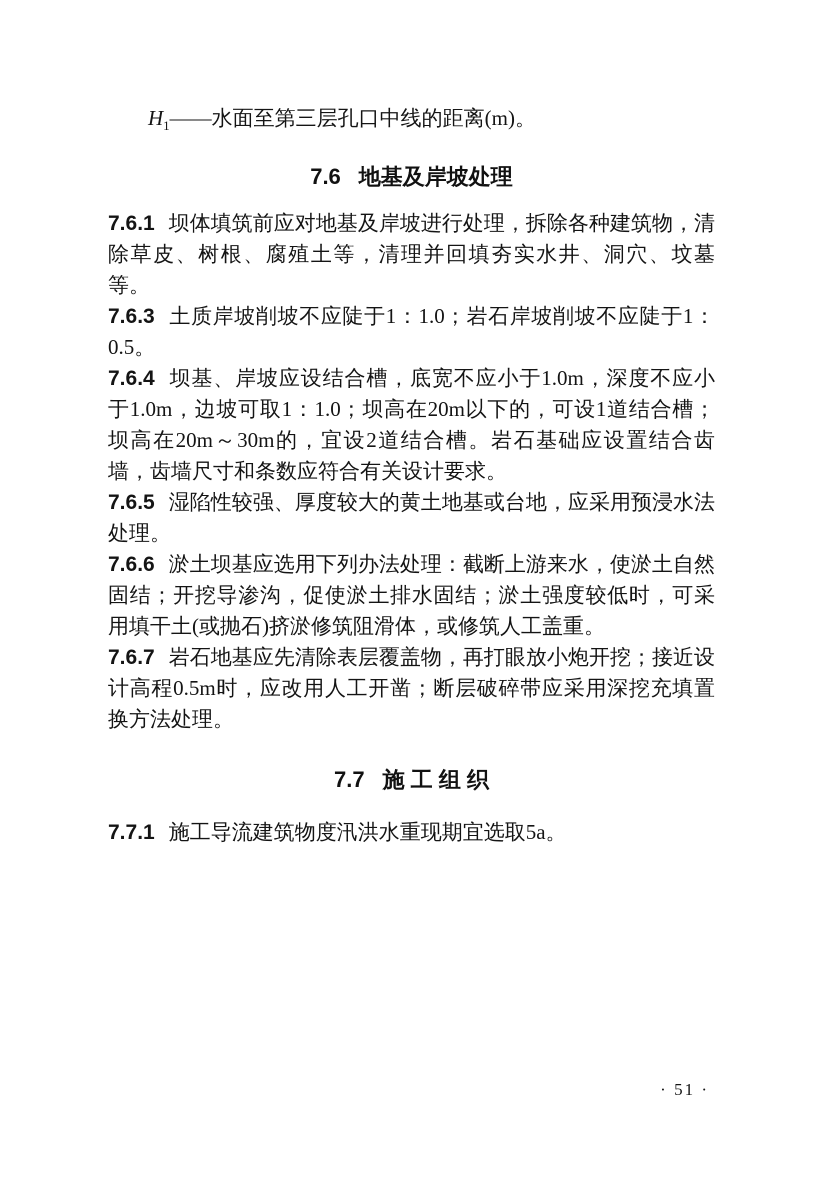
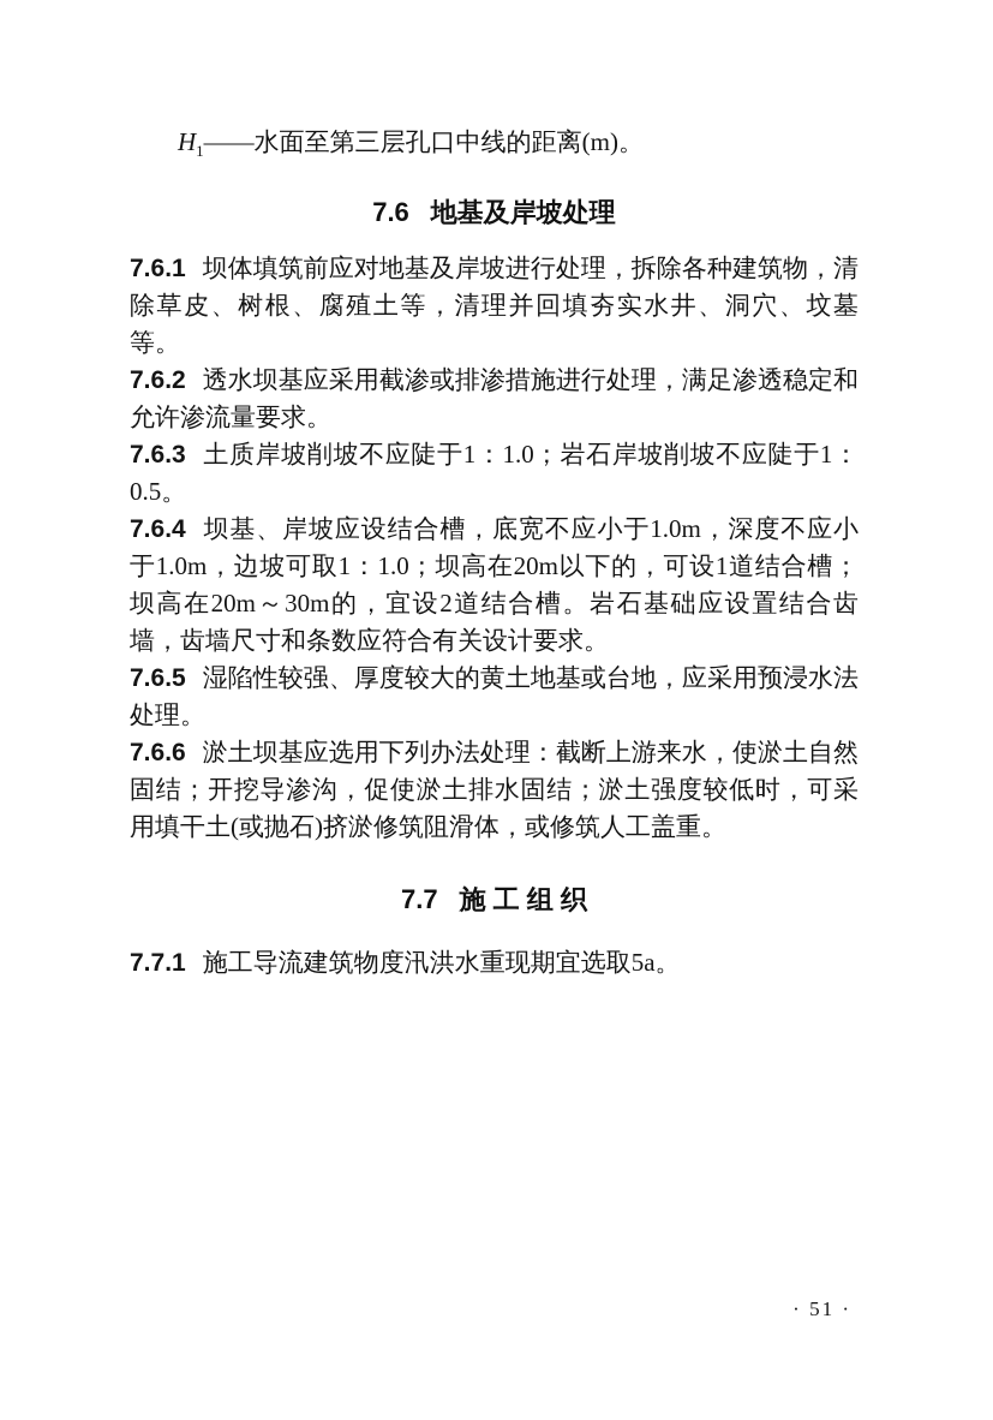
  H1——水面至第三层孔口中线的距离(m)。
  7.6 地基及岸坡处理
  7.6.1 坝体填筑前应对地基及岸坡进行处理，拆除各种建筑物，清除草皮、树根、腐殖土等，清理并回填夯实水井、洞穴、坟墓等。
+ 7.6.2 透水坝基应采用截渗或排渗措施进行处理，满足渗透稳定和允许渗流量要求。
  7.6.3 土质岸坡削坡不应陡于1：1.0；岩石岸坡削坡不应陡于1：0.5。
  7.6.4 坝基、岸坡应设结合槽，底宽不应小于1.0m，深度不应小于1.0m，边坡可取1：1.0；坝高在20m以下的，可设1道结合槽；坝高在20m～30m的，宜设2道结合槽。岩石基础应设置结合齿墙，齿墙尺寸和条数应符合有关设计要求。
  7.6.5 湿陷性较强、厚度较大的黄土地基或台地，应采用预浸水法处理。
  7.6.6 淤土坝基应选用下列办法处理：截断上游来水，使淤土自然固结；开挖导渗沟，促使淤土排水固结；淤土强度较低时，可采用填干土(或抛石)挤淤修筑阻滑体，或修筑人工盖重。
- 7.6.7 岩石地基应先清除表层覆盖物，再打眼放小炮开挖；接近设计高程0.5m时，应改用人工开凿；断层破碎带应采用深挖充填置换方法处理。
  7.7 施 工 组 织
  7.7.1 施工导流建筑物度汛洪水重现期宜选取5a。
  · 51 ·
